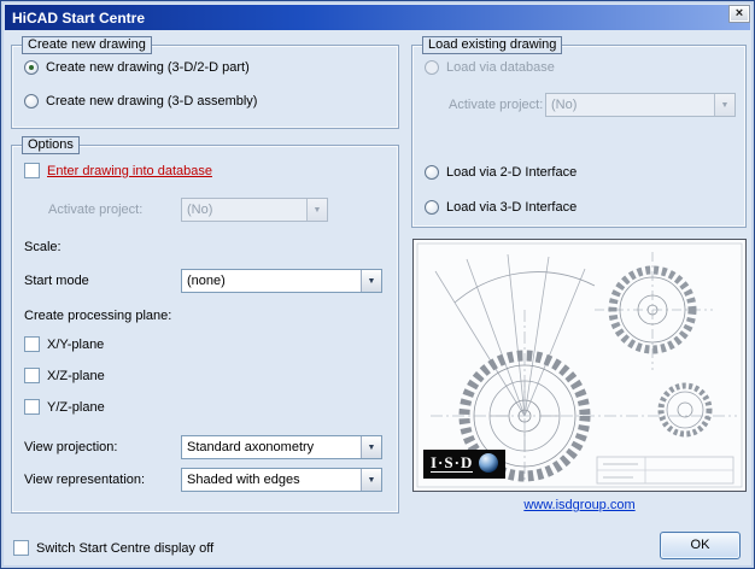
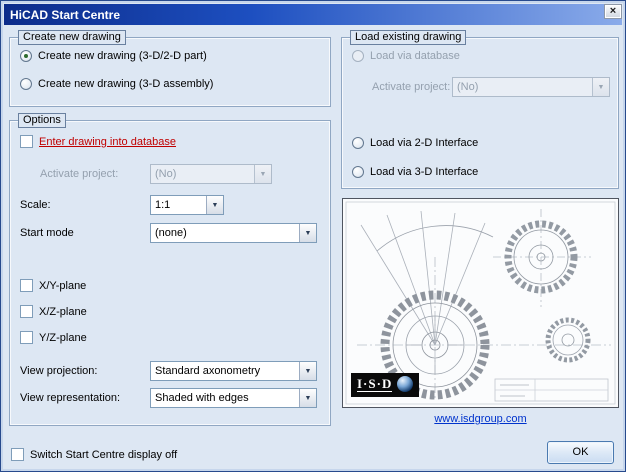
  HiCAD Start Centre
  ×
  Create new drawing
  Create new drawing (3-D/2-D part)
  Create new drawing (3-D assembly)
  Options
  Enter drawing into database
  Activate project:
  (No)
  Scale:
+ 1:1
  Start mode
  (none)
- Create processing plane:
  X/Y-plane
  X/Z-plane
  Y/Z-plane
  View projection:
  Standard axonometry
  View representation:
  Shaded with edges
  Load existing drawing
  Load via database
  Activate project:
  (No)
  Load via 2-D Interface
  Load via 3-D Interface
  I·S·D
  www.isdgroup.com
  Switch Start Centre display off
  OK
